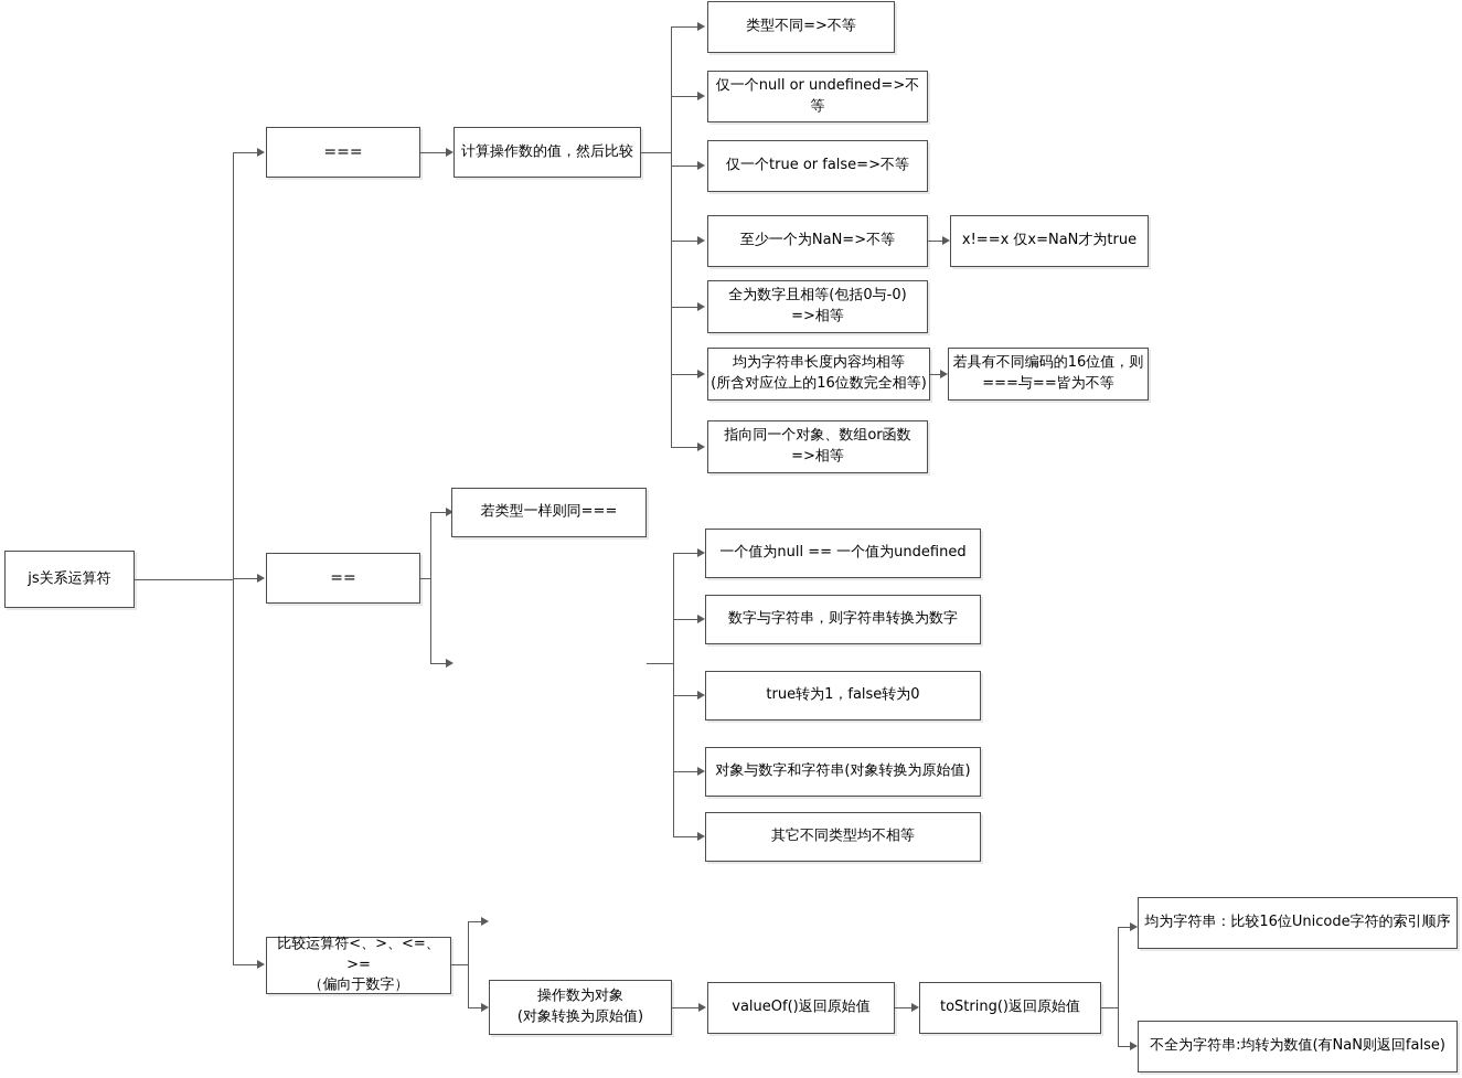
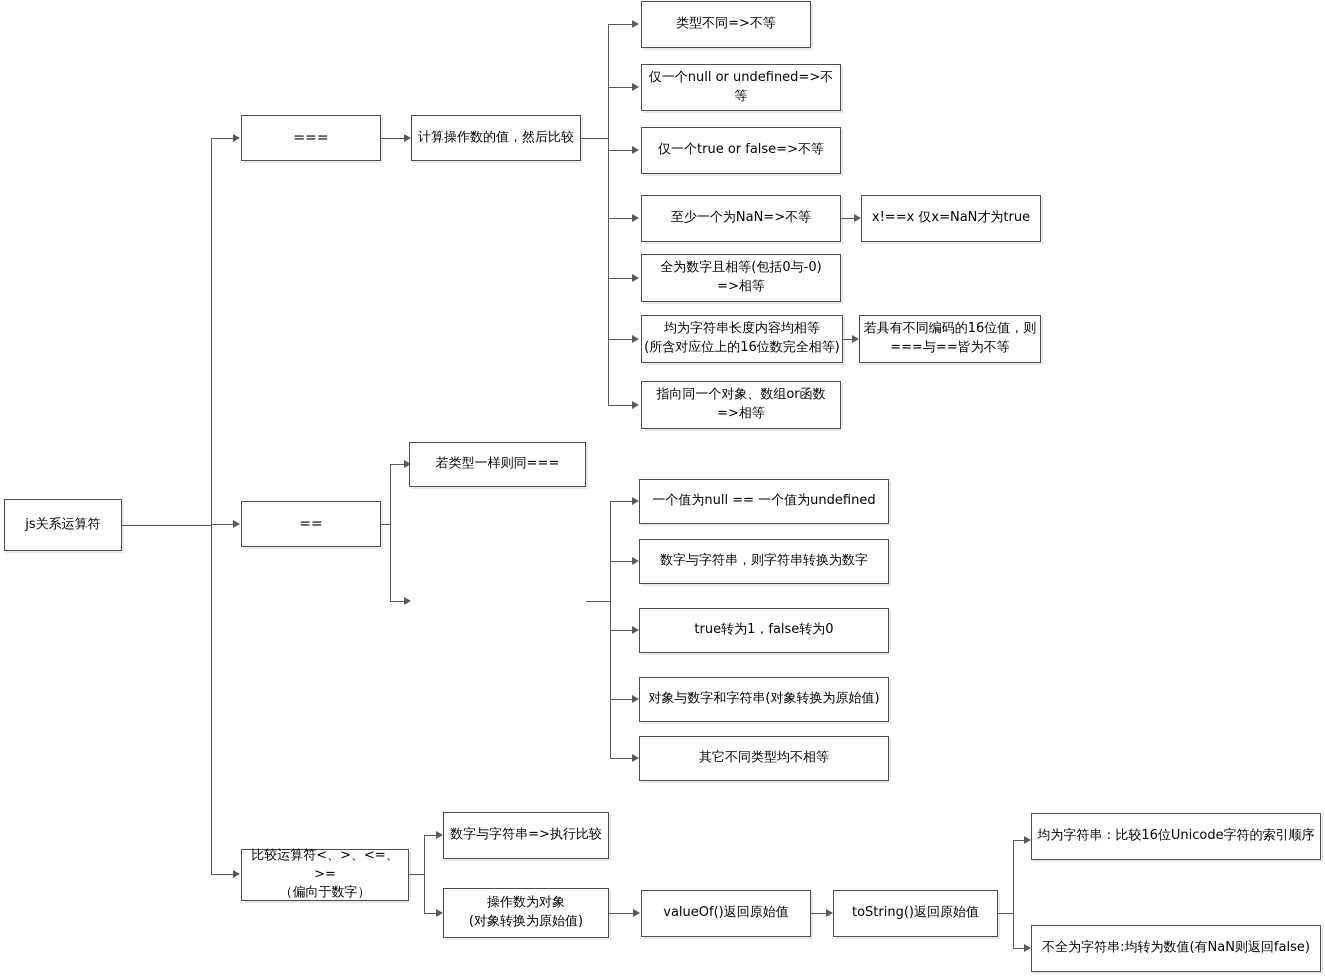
  js关系运算符
  ===
  计算操作数的值，然后比较
  类型不同=>不等
  仅一个null or undefined=>不等
  仅一个true or false=>不等
  至少一个为NaN=>不等
  x!==x 仅x=NaN才为true
  全为数字且相等(包括0与-0)
  =>相等
  均为字符串长度内容均相等
  (所含对应位上的16位数完全相等)
  若具有不同编码的16位值，则
  ===与==皆为不等
  指向同一个对象、数组or函数
  =>相等
  ==
  若类型一样则同===
  一个值为null == 一个值为undefined
  数字与字符串，则字符串转换为数字
  true转为1，false转为0
  对象与数字和字符串(对象转换为原始值)
  其它不同类型均不相等
  比较运算符<、>、<=、>=
  （偏向于数字）
+ 数字与字符串=>执行比较
  操作数为对象
  (对象转换为原始值)
  valueOf()返回原始值
  toString()返回原始值
  均为字符串：比较16位Unicode字符的索引顺序
  不全为字符串:均转为数值(有NaN则返回false)
